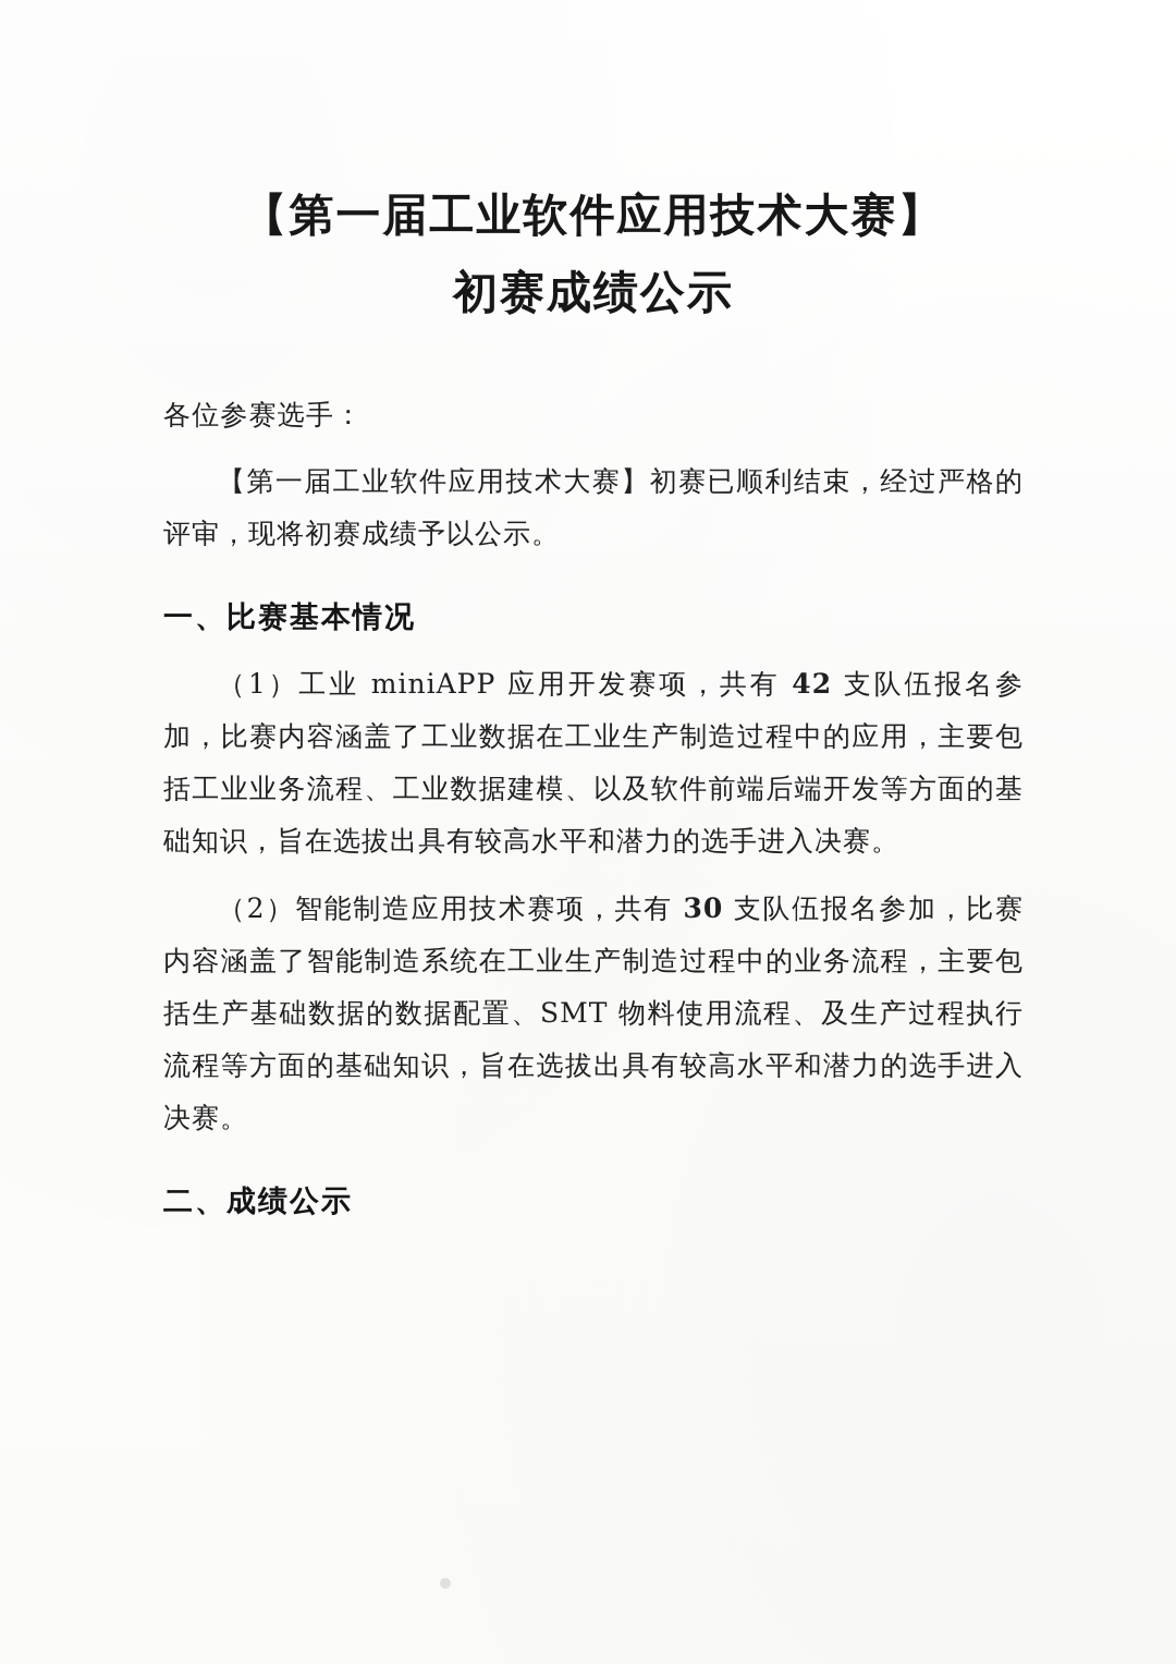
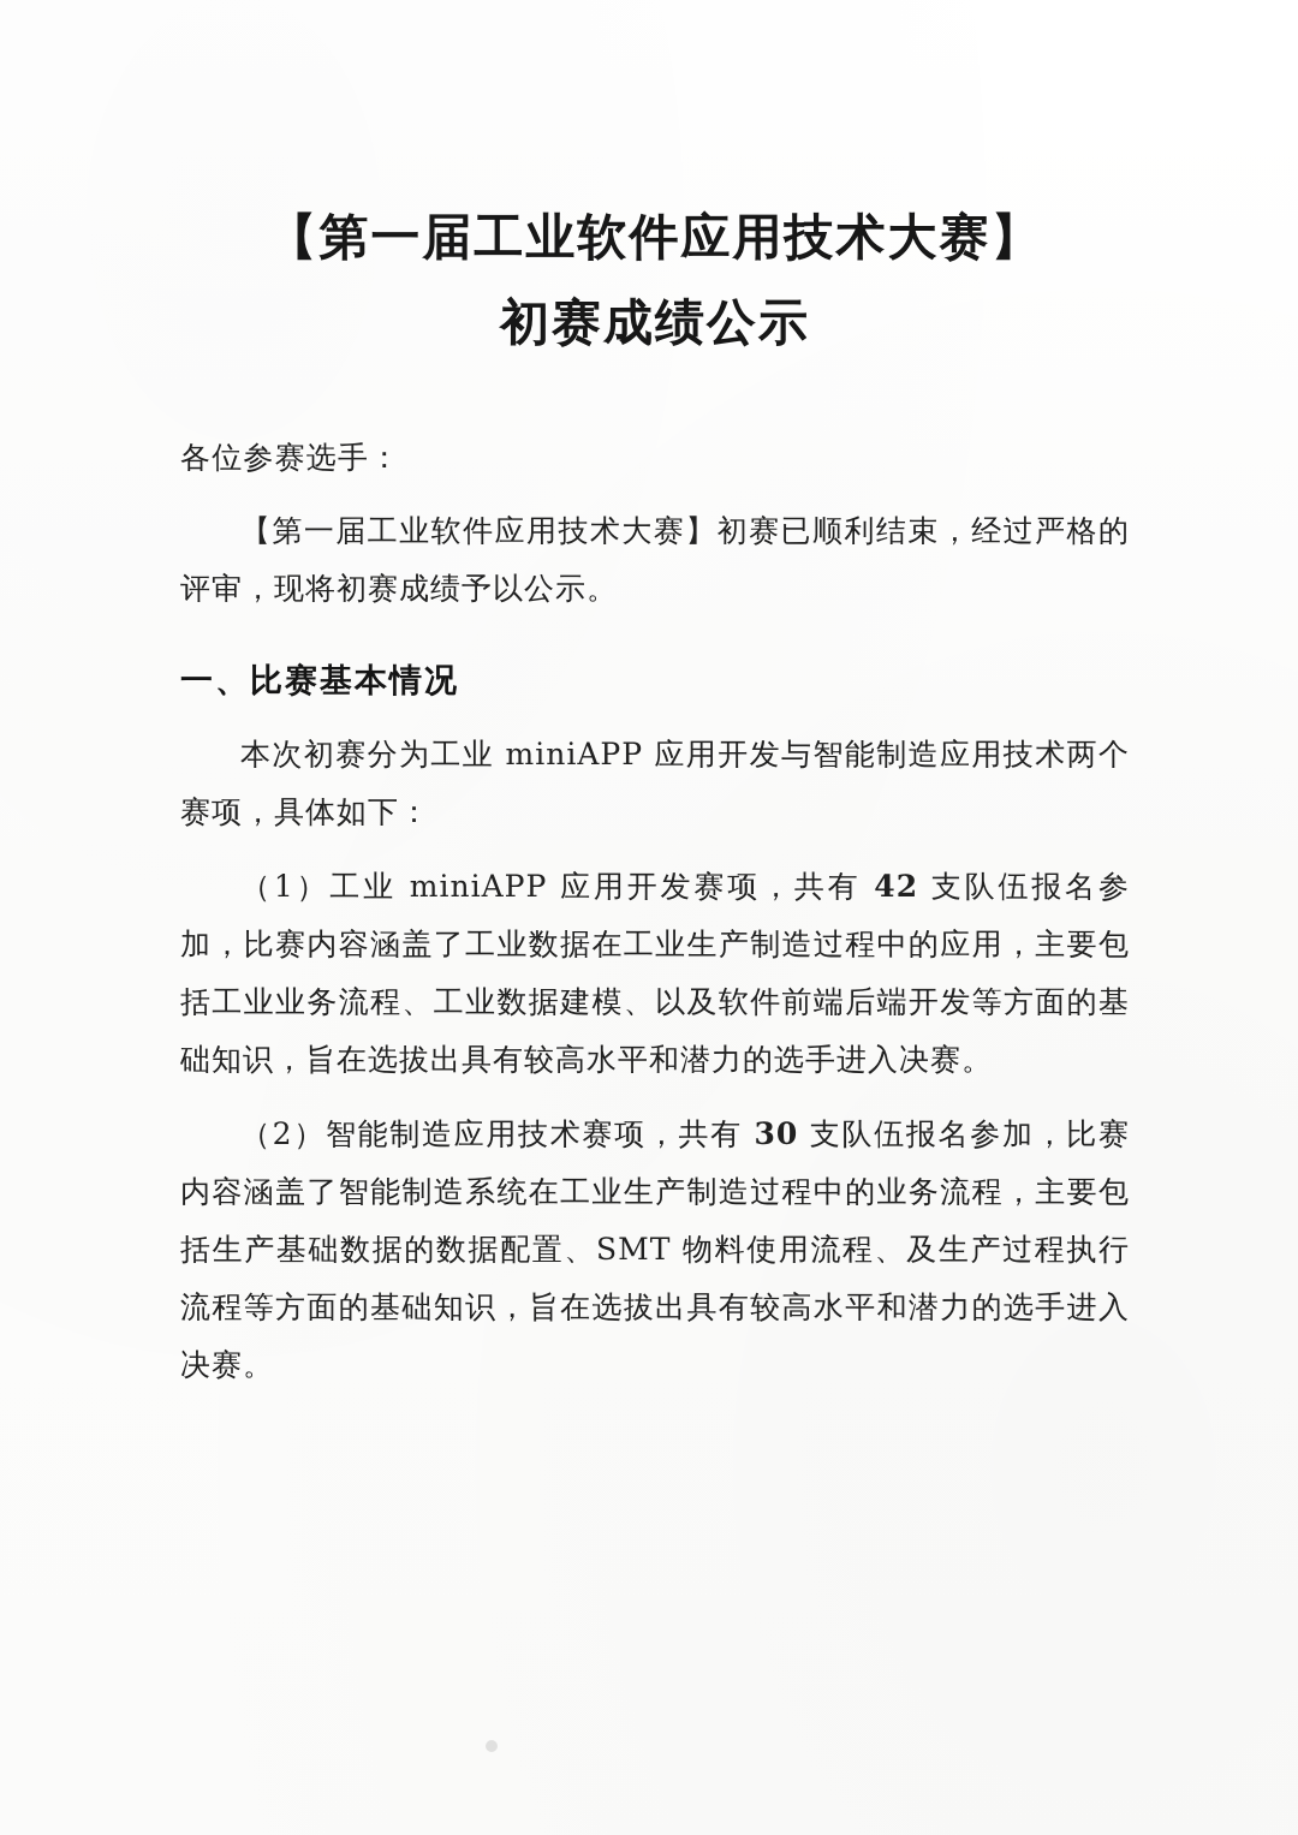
  【第一届工业软件应用技术大赛】
  初赛成绩公示
  各位参赛选手：
  【第一届工业软件应用技术大赛】初赛已顺利结束，经过严格的评审，现将初赛成绩予以公示。
  一、比赛基本情况
+ 本次初赛分为工业 miniAPP 应用开发与智能制造应用技术两个赛项，具体如下：
  （1）工业 miniAPP 应用开发赛项，共有 42 支队伍报名参加，比赛内容涵盖了工业数据在工业生产制造过程中的应用，主要包括工业业务流程、工业数据建模、以及软件前端后端开发等方面的基础知识，旨在选拔出具有较高水平和潜力的选手进入决赛。
  （2）智能制造应用技术赛项，共有 30 支队伍报名参加，比赛内容涵盖了智能制造系统在工业生产制造过程中的业务流程，主要包括生产基础数据的数据配置、SMT 物料使用流程、及生产过程执行流程等方面的基础知识，旨在选拔出具有较高水平和潜力的选手进入决赛。
- 二、成绩公示
